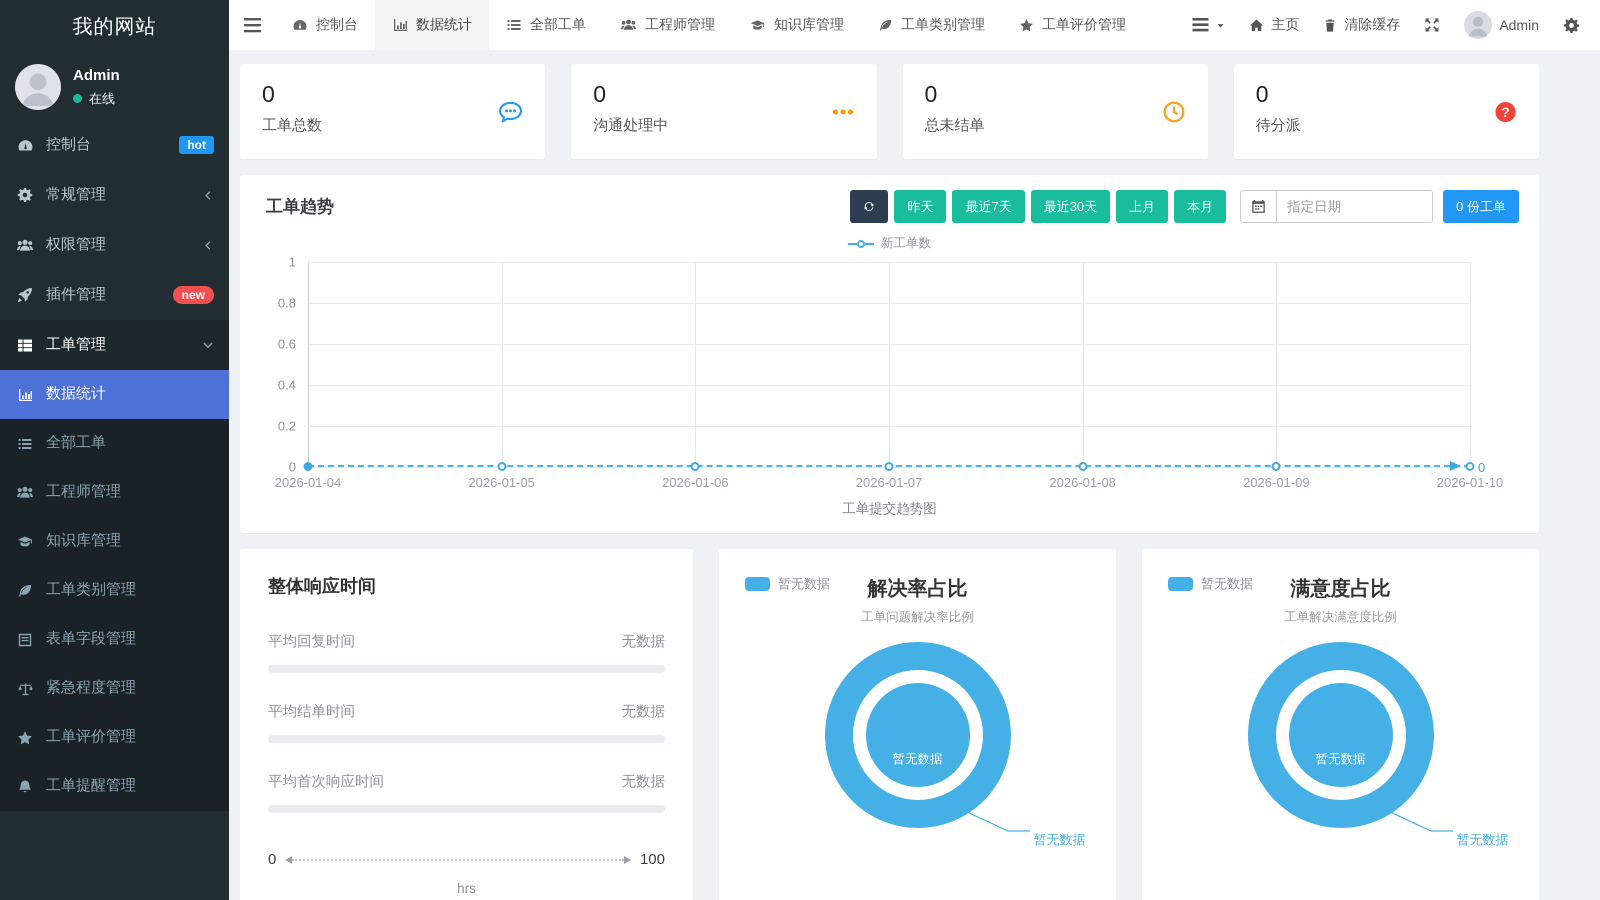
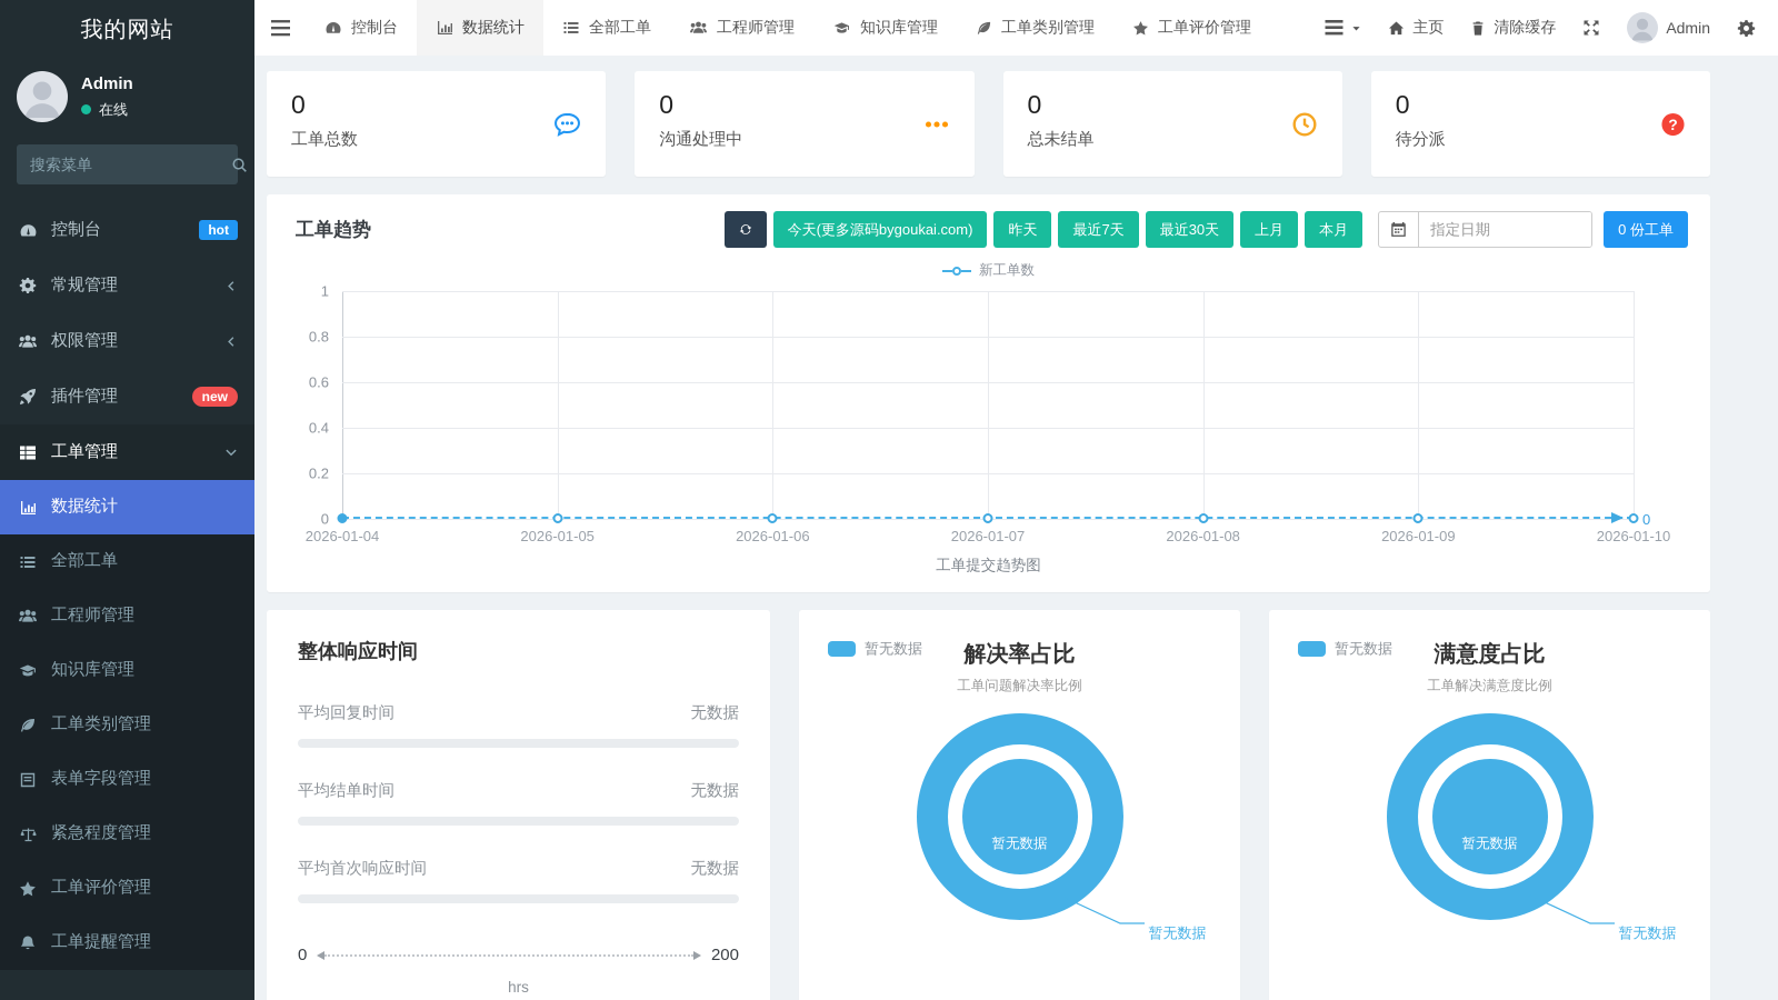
  我的网站
  Admin
  在线
+ 搜索菜单
  控制台
  hot
  常规管理
  权限管理
  插件管理
  new
  工单管理
  数据统计
  全部工单
  工程师管理
  知识库管理
  工单类别管理
  表单字段管理
  紧急程度管理
  工单评价管理
  工单提醒管理
  控制台
  数据统计
  全部工单
  工程师管理
  知识库管理
  工单类别管理
  工单评价管理
  主页
  清除缓存
  Admin
  0
  工单总数
  0
  沟通处理中
  0
  总未结单
  0
  待分派
  ?
  工单趋势
+ 今天(更多源码bygoukai.com)
  昨天
  最近7天
  最近30天
  上月
  本月
  指定日期
  0 份工单
  新工单数
  1
  0.8
  0.6
  0.4
  0.2
  0
  0
  2026-01-04
  2026-01-05
  2026-01-06
  2026-01-07
  2026-01-08
  2026-01-09
  2026-01-10
  工单提交趋势图
  整体响应时间
  平均回复时间
  无数据
  平均结单时间
  无数据
  平均首次响应时间
  无数据
  0
- 100
+ 200
  hrs
  暂无数据
  解决率占比
  工单问题解决率比例
  暂无数据
  暂无数据
  暂无数据
  满意度占比
  工单解决满意度比例
  暂无数据
  暂无数据
